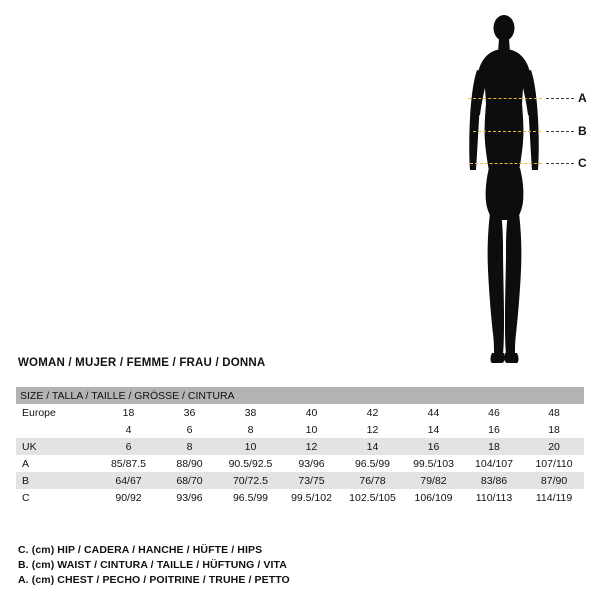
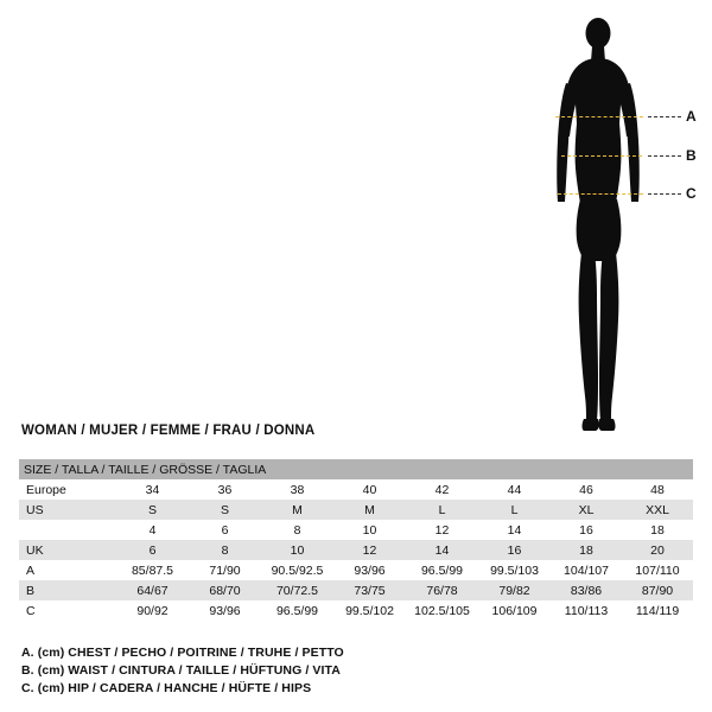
  A
  B
  C
  WOMAN / MUJER / FEMME / FRAU / DONNA
- SIZE / TALLA / TAILLE / GRÖSSE / CINTURA
+ SIZE / TALLA / TAILLE / GRÖSSE / TAGLIA
- Europe	18	36	38	40	42	44	46	48
+ Europe	34	36	38	40	42	44	46	48
+ US	S	S	M	M	L	L	XL	XXL
  	4	6	8	10	12	14	16	18
  UK	6	8	10	12	14	16	18	20
- A	85/87.5	88/90	90.5/92.5	93/96	96.5/99	99.5/103	104/107	107/110
+ A	85/87.5	71/90	90.5/92.5	93/96	96.5/99	99.5/103	104/107	107/110
  B	64/67	68/70	70/72.5	73/75	76/78	79/82	83/86	87/90
  C	90/92	93/96	96.5/99	99.5/102	102.5/105	106/109	110/113	114/119
- C. (cm) HIP / CADERA / HANCHE / HÜFTE / HIPS
+ A. (cm) CHEST / PECHO / POITRINE / TRUHE / PETTO
  B. (cm) WAIST / CINTURA / TAILLE / HÜFTUNG / VITA
- A. (cm) CHEST / PECHO / POITRINE / TRUHE / PETTO
+ C. (cm) HIP / CADERA / HANCHE / HÜFTE / HIPS
